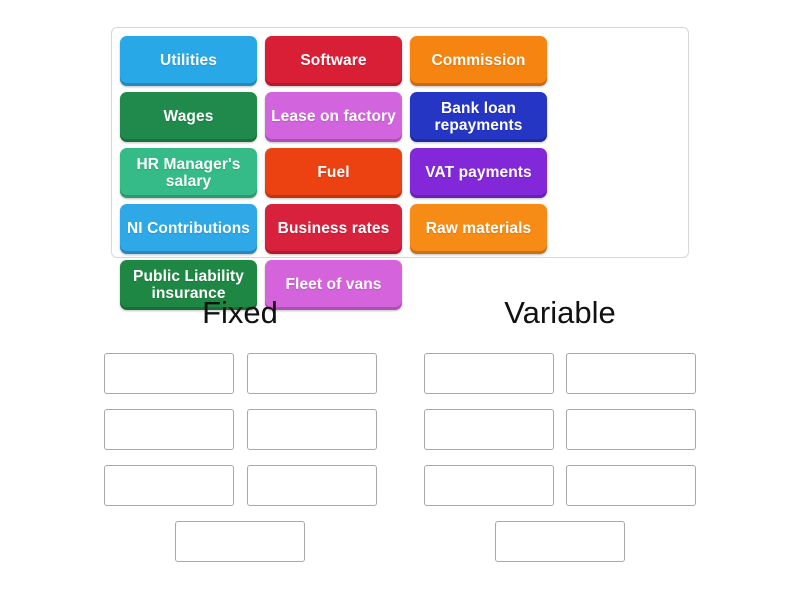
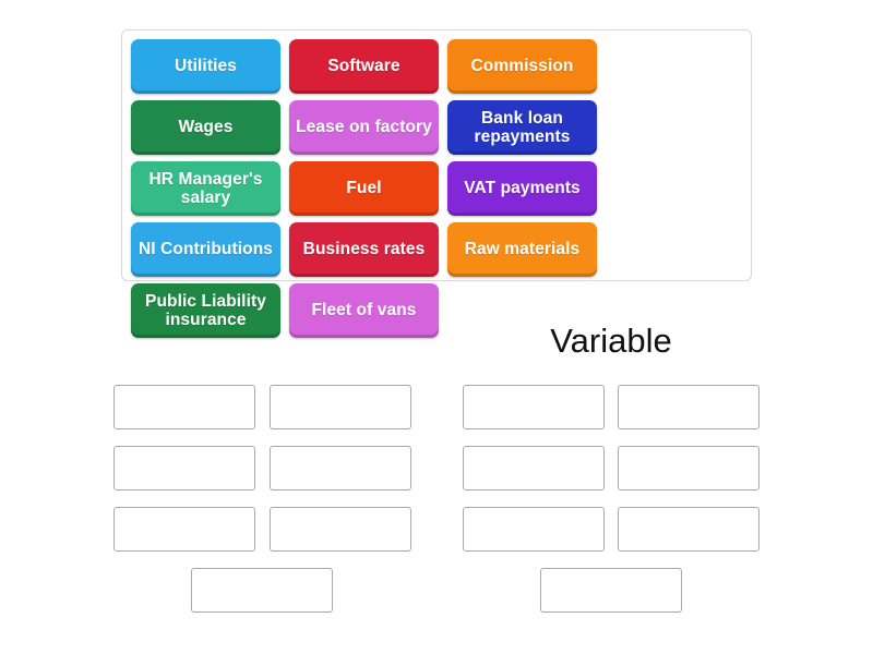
  Utilities
  Software
  Commission
  Wages
  Lease on factory
  Bank loan repayments
  HR Manager's salary
  Fuel
  VAT payments
  NI Contributions
  Business rates
  Raw materials
  Public Liability insurance
  Fleet of vans
- Fixed
  Variable
